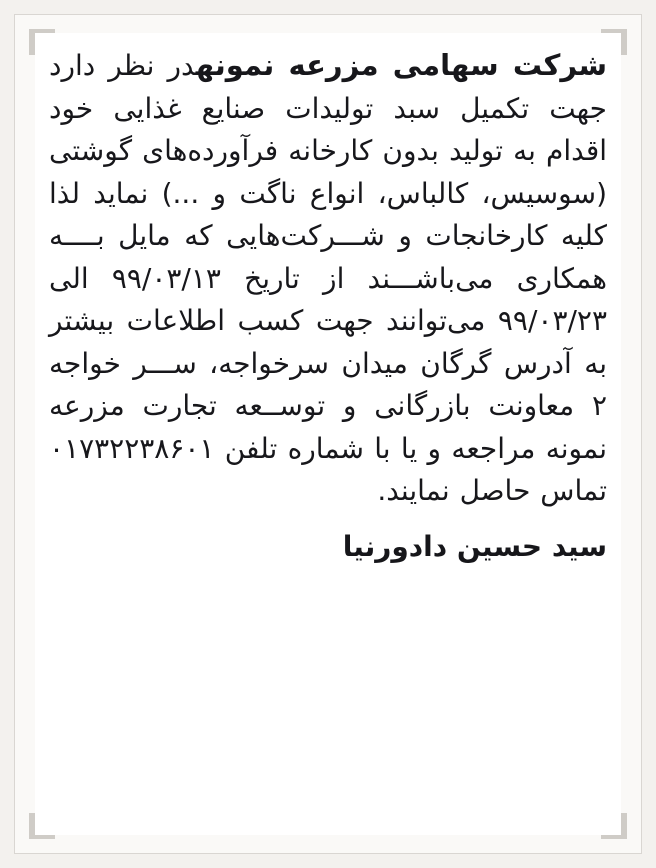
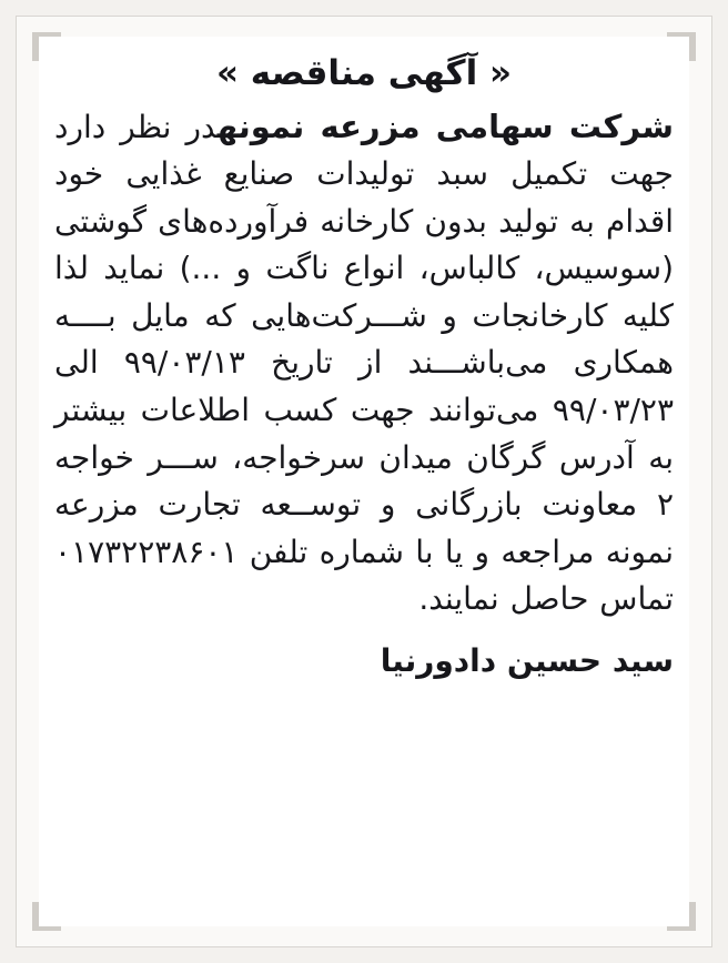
+ « آگهی مناقصه »
  شرکت سهامی مزرعه نمونهدر نظر دارد جهت تکمیل سبد تولیدات صنایع غذایی خود اقدام به تولید بدون کارخانه فرآوردههای گوشتی (سوسیس، کالباس، انواع ناگت و ...) نماید لذا کلیه کارخانجات و شـــرکت‌هایی که مایل بــــه همکاری می‌باشـــند از تاریخ ۹۹/۰۳/۱۳ الی ۹۹/۰۳/۲۳ می‌توانند جهت کسب اطلاعات بیشتر به آدرس گرگان میدان سرخواجه، ســـر خواجه ۲ معاونت بازرگانی و توســعه تجارت مزرعه نمونه مراجعه و یا با شماره تلفن ۰۱۷۳۲۲۳۸۶۰۱ تماس حاصل نمایند.
  سید حسین دادورنیا
